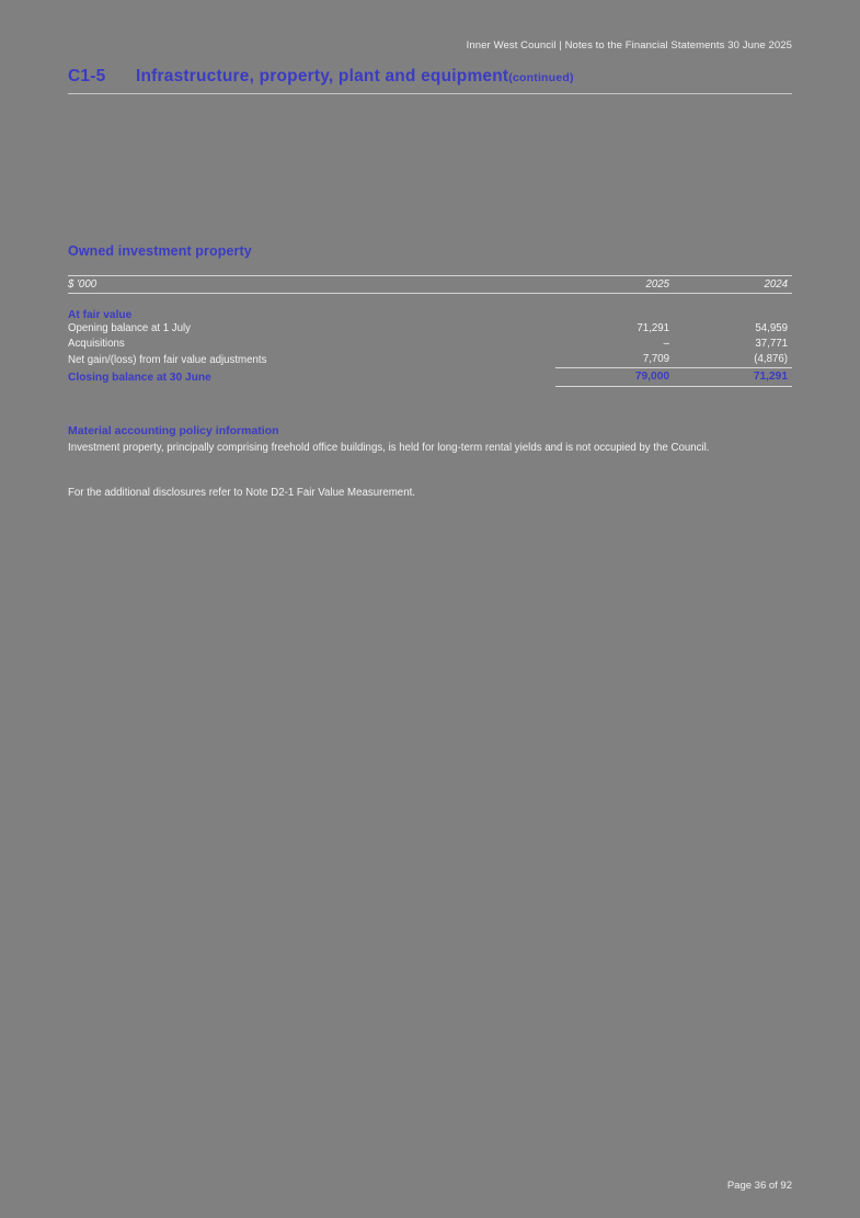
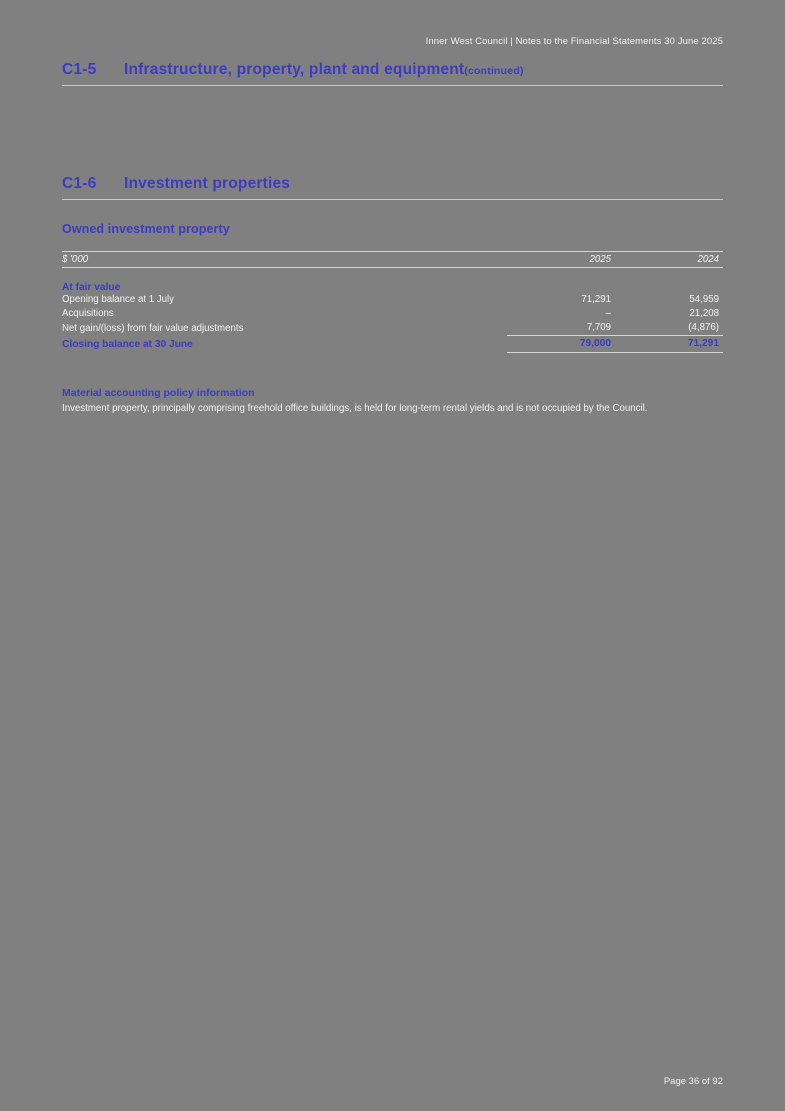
  Inner West Council | Notes to the Financial Statements 30 June 2025
  C1-5 Infrastructure, property, plant and equipment(continued)
+ C1-6 Investment properties
  Owned investment property
  $ '000	2025	2024
  At fair value
  Opening balance at 1 July	71,291	54,959
- Acquisitions	–	37,771
+ Acquisitions	–	21,208
  Net gain/(loss) from fair value adjustments	7,709	(4,876)
  Closing balance at 30 June	79,000	71,291
  Material accounting policy information
  Investment property, principally comprising freehold office buildings, is held for long-term rental yields and is not occupied by the Council.
- For the additional disclosures refer to Note D2-1 Fair Value Measurement.
  Page 36 of 92
